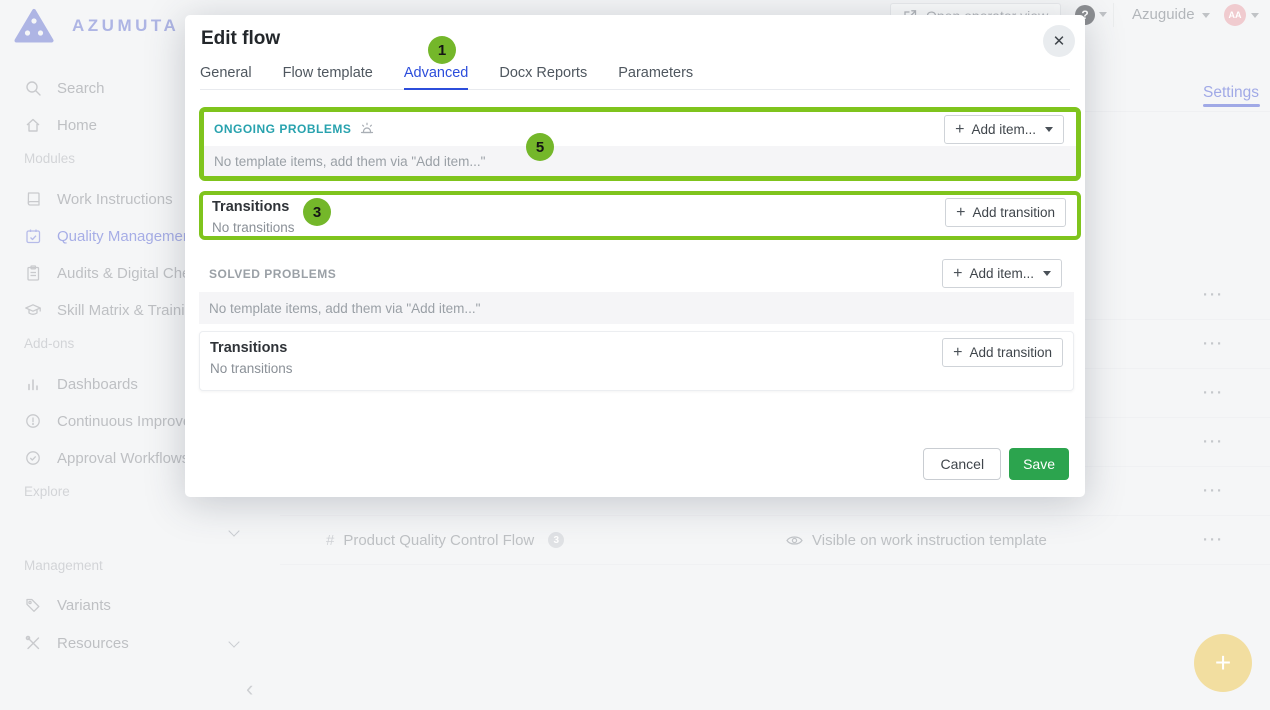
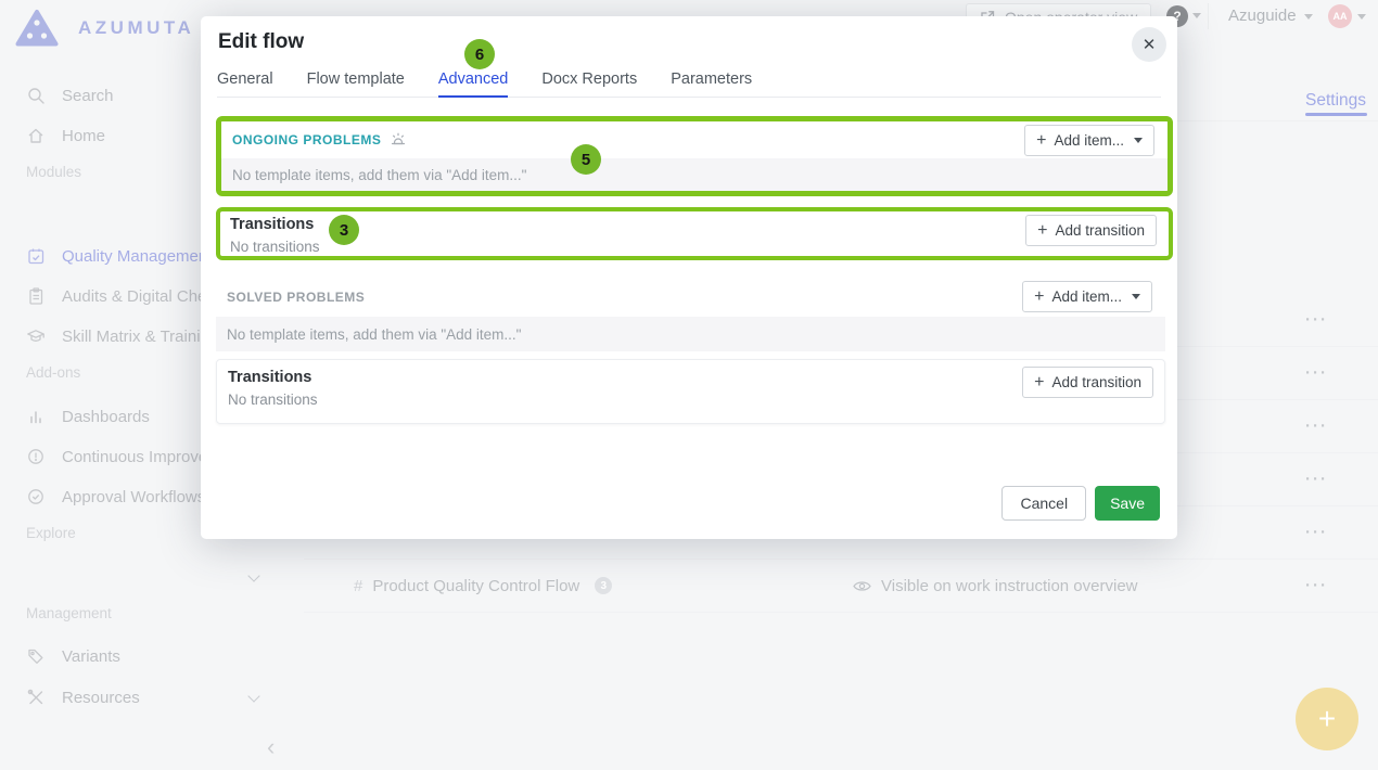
  AZUMUTA
  Search
  Home
  Modules
- Work Instructions
  Quality Manageme
  Audits & Digital Ch
  Skill Matrix & Traini
  Add-ons
  Dashboards
  Continuous Improv
  Approval Workflow
  Explore
  Management
  Variants
  Resources
  ‹
  ?
  Azuguide
  AA
  Settings
  ···
  ···
  ···
  ···
  ···
  #
  Product Quality Control Flow
  3
- Visible on work instruction template
+ Visible on work instruction overview
  ···
  +
  Edit flow
  ✕
  General
  Flow template
  Advanced
  Docx Reports
  Parameters
- 1
+ 6
  5
  3
  ONGOING PROBLEMS
  +
  Add item...
  No template items, add them via "Add item..."
  Transitions
  No transitions
  +
  Add transition
  SOLVED PROBLEMS
  +
  Add item...
  No template items, add them via "Add item..."
  Transitions
  No transitions
  +
  Add transition
  Cancel
  Save
